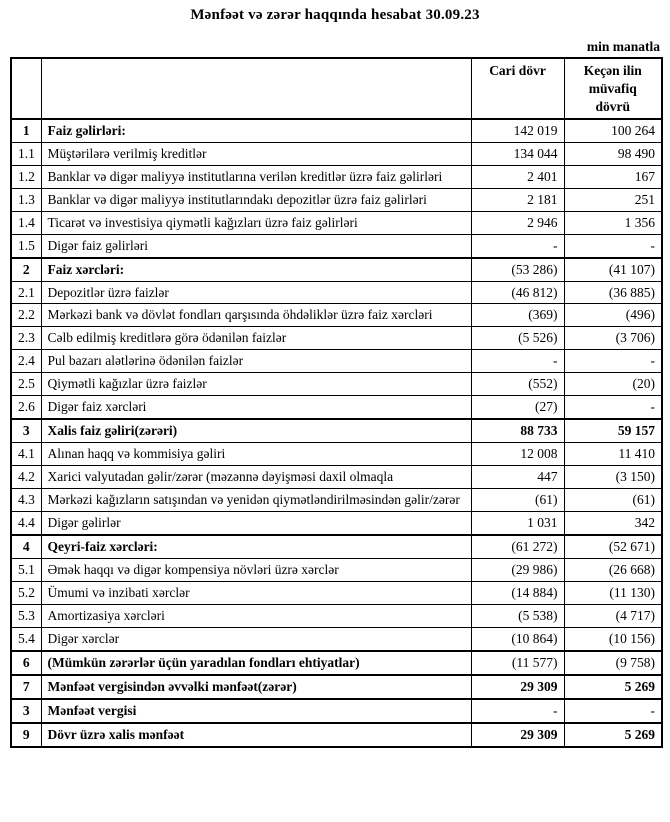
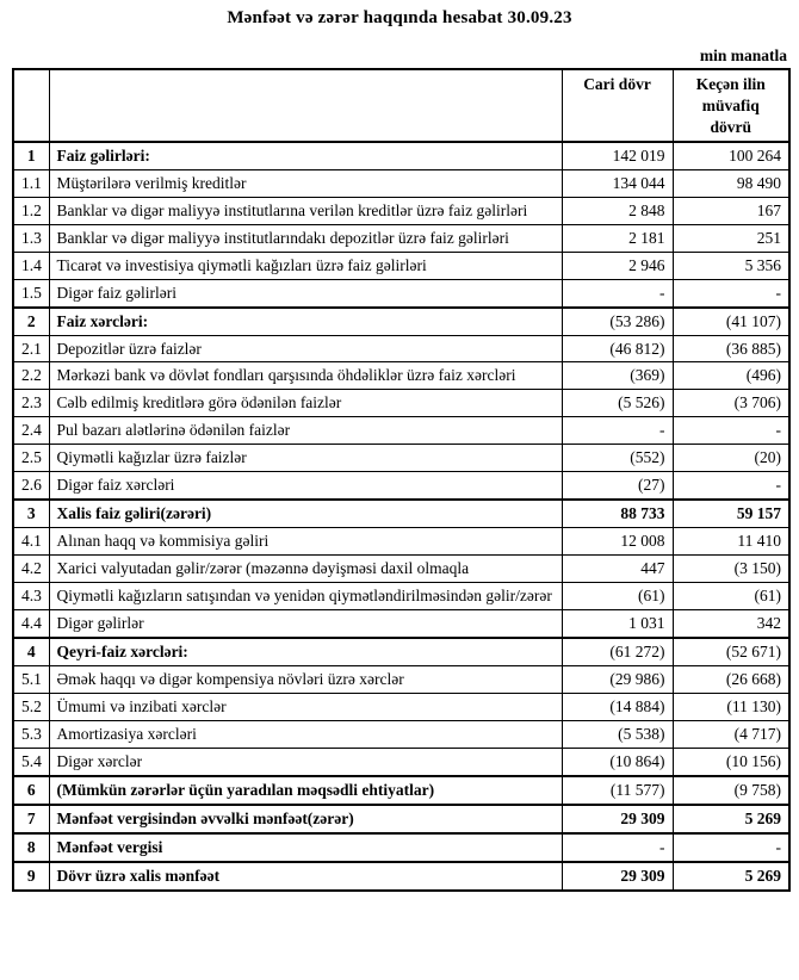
  Mənfəət və zərər haqqında hesabat 30.09.23
  min manatla
  		Cari dövr	Keçən ilin müvafiq dövrü
  1	Faiz gəlirləri:	142 019	100 264
  1.1	Müştərilərə verilmiş kreditlər	134 044	98 490
- 1.2	Banklar və digər maliyyə institutlarına verilən kreditlər üzrə faiz gəlirləri	2 401	167
+ 1.2	Banklar və digər maliyyə institutlarına verilən kreditlər üzrə faiz gəlirləri	2 848	167
  1.3	Banklar və digər maliyyə institutlarındakı depozitlər üzrə faiz gəlirləri	2 181	251
- 1.4	Ticarət və investisiya qiymətli kağızları üzrə faiz gəlirləri	2 946	1 356
+ 1.4	Ticarət və investisiya qiymətli kağızları üzrə faiz gəlirləri	2 946	5 356
  1.5	Digər faiz gəlirləri	-	-
  2	Faiz xərcləri:	(53 286)	(41 107)
  2.1	Depozitlər üzrə faizlər	(46 812)	(36 885)
  2.2	Mərkəzi bank və dövlət fondları qarşısında öhdəliklər üzrə faiz xərcləri	(369)	(496)
  2.3	Cəlb edilmiş kreditlərə görə ödənilən faizlər	(5 526)	(3 706)
  2.4	Pul bazarı alətlərinə ödənilən faizlər	-	-
  2.5	Qiymətli kağızlar üzrə faizlər	(552)	(20)
  2.6	Digər faiz xərcləri	(27)	-
  3	Xalis faiz gəliri(zərəri)	88 733	59 157
  4.1	Alınan haqq və kommisiya gəliri	12 008	11 410
  4.2	Xarici valyutadan gəlir/zərər (məzənnə dəyişməsi daxil olmaqla	447	(3 150)
- 4.3	Mərkəzi kağızların satışından və yenidən qiymətləndirilməsindən gəlir/zərər	(61)	(61)
+ 4.3	Qiymətli kağızların satışından və yenidən qiymətləndirilməsindən gəlir/zərər	(61)	(61)
  4.4	Digər gəlirlər	1 031	342
  4	Qeyri-faiz xərcləri:	(61 272)	(52 671)
  5.1	Əmək haqqı və digər kompensiya növləri üzrə xərclər	(29 986)	(26 668)
  5.2	Ümumi və inzibati xərclər	(14 884)	(11 130)
  5.3	Amortizasiya xərcləri	(5 538)	(4 717)
  5.4	Digər xərclər	(10 864)	(10 156)
- 6	(Mümkün zərərlər üçün yaradılan fondları ehtiyatlar)	(11 577)	(9 758)
+ 6	(Mümkün zərərlər üçün yaradılan məqsədli ehtiyatlar)	(11 577)	(9 758)
  7	Mənfəət vergisindən əvvəlki mənfəət(zərər)	29 309	5 269
- 3	Mənfəət vergisi	-	-
+ 8	Mənfəət vergisi	-	-
  9	Dövr üzrə xalis mənfəət	29 309	5 269
